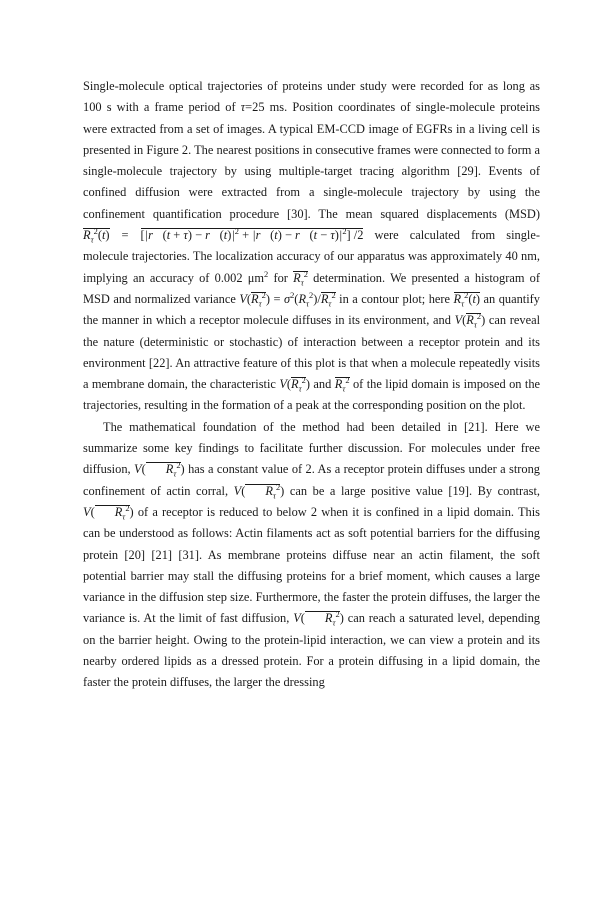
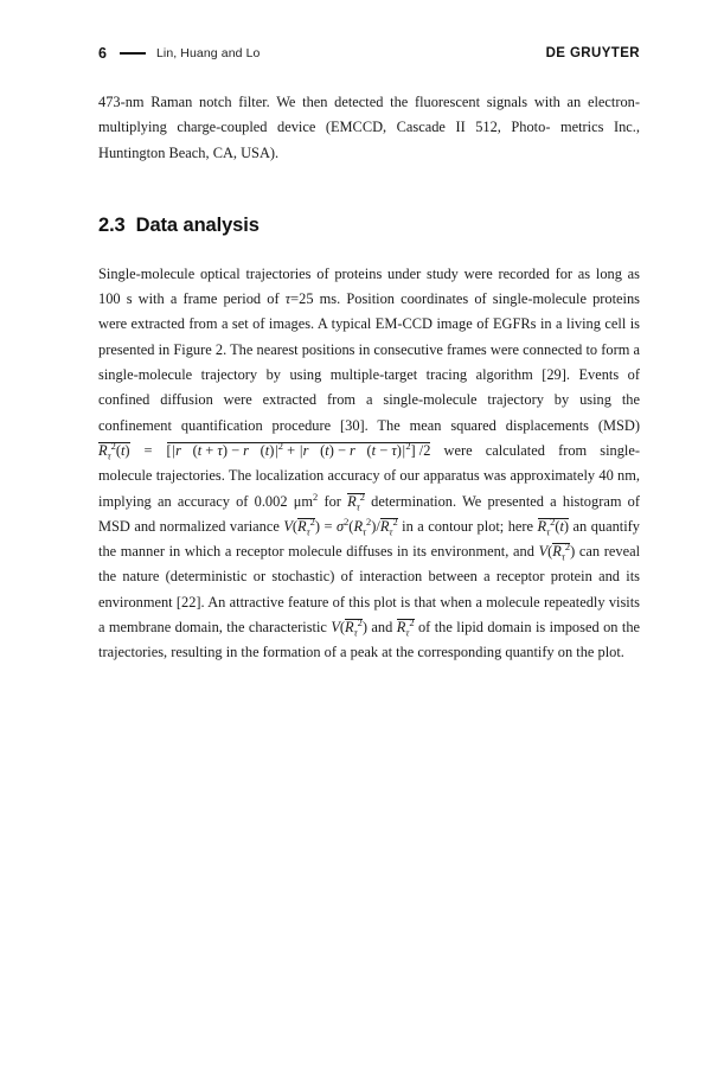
+ 6
+ Lin, Huang and Lo
+ DE GRUYTER
+ 473-nm Raman notch filter. We then detected the fluorescent signals with an electron-multiplying charge-coupled device (EMCCD, Cascade II 512, Photo- metrics Inc., Huntington Beach, CA, USA).
+ 2.3 Data analysis
- Single-molecule optical trajectories of proteins under study were recorded for as long as 100 s with a frame period of τ=25 ms. Position coordinates of single-molecule proteins were extracted from a set of images. A typical EM-CCD image of EGFRs in a living cell is presented in Figure 2. The nearest positions in consecutive frames were connected to form a single-molecule trajectory by using multiple-target tracing algorithm [29]. Events of confined diffusion were extracted from a single-molecule trajectory by using the confinement quantification procedure [30]. The mean squared displacements (MSD) Rτ2(t) = [|r⃗(t + τ) − r⃗(t)|2 + |r⃗(t) − r⃗(t − τ)|2] /2 were calculated from single-molecule trajectories. The localization accuracy of our apparatus was approximately 40 nm, implying an accuracy of 0.002 μm2 for Rτ2 determination. We presented a histogram of MSD and normalized variance V(Rτ2) = σ2(Rτ2)/Rτ2 in a contour plot; here Rτ2(t) an quantify the manner in which a receptor molecule diffuses in its environment, and V(Rτ2) can reveal the nature (deterministic or stochastic) of interaction between a receptor protein and its environment [22]. An attractive feature of this plot is that when a molecule repeatedly visits a membrane domain, the characteristic V(Rτ2) and Rτ2 of the lipid domain is imposed on the trajectories, resulting in the formation of a peak at the corresponding position on the plot.
+ Single-molecule optical trajectories of proteins under study were recorded for as long as 100 s with a frame period of τ=25 ms. Position coordinates of single-molecule proteins were extracted from a set of images. A typical EM-CCD image of EGFRs in a living cell is presented in Figure 2. The nearest positions in consecutive frames were connected to form a single-molecule trajectory by using multiple-target tracing algorithm [29]. Events of confined diffusion were extracted from a single-molecule trajectory by using the confinement quantification procedure [30]. The mean squared displacements (MSD) Rτ2(t) = [|r⃗(t + τ) − r⃗(t)|2 + |r⃗(t) − r⃗(t − τ)|2] /2 were calculated from single-molecule trajectories. The localization accuracy of our apparatus was approximately 40 nm, implying an accuracy of 0.002 μm2 for Rτ2 determination. We presented a histogram of MSD and normalized variance V(Rτ2) = σ2(Rτ2)/Rτ2 in a contour plot; here Rτ2(t) an quantify the manner in which a receptor molecule diffuses in its environment, and V(Rτ2) can reveal the nature (deterministic or stochastic) of interaction between a receptor protein and its environment [22]. An attractive feature of this plot is that when a molecule repeatedly visits a membrane domain, the characteristic V(Rτ2) and Rτ2 of the lipid domain is imposed on the trajectories, resulting in the formation of a peak at the corresponding quantify on the plot.
- The mathematical foundation of the method had been detailed in [21]. Here we summarize some key findings to facilitate further discussion. For molecules under free diffusion, V( Rτ2) has a constant value of 2. As a receptor protein diffuses under a strong confinement of actin corral, V( Rτ2) can be a large positive value [19]. By contrast, V( Rτ2) of a receptor is reduced to below 2 when it is confined in a lipid domain. This can be understood as follows: Actin filaments act as soft potential barriers for the diffusing protein [20] [21] [31]. As membrane proteins diffuse near an actin filament, the soft potential barrier may stall the diffusing proteins for a brief moment, which causes a large variance in the diffusion step size. Furthermore, the faster the protein diffuses, the larger the variance is. At the limit of fast diffusion, V( Rτ2) can reach a saturated level, depending on the barrier height. Owing to the protein-lipid interaction, we can view a protein and its nearby ordered lipids as a dressed protein. For a protein diffusing in a lipid domain, the faster the protein diffuses, the larger the dressing
